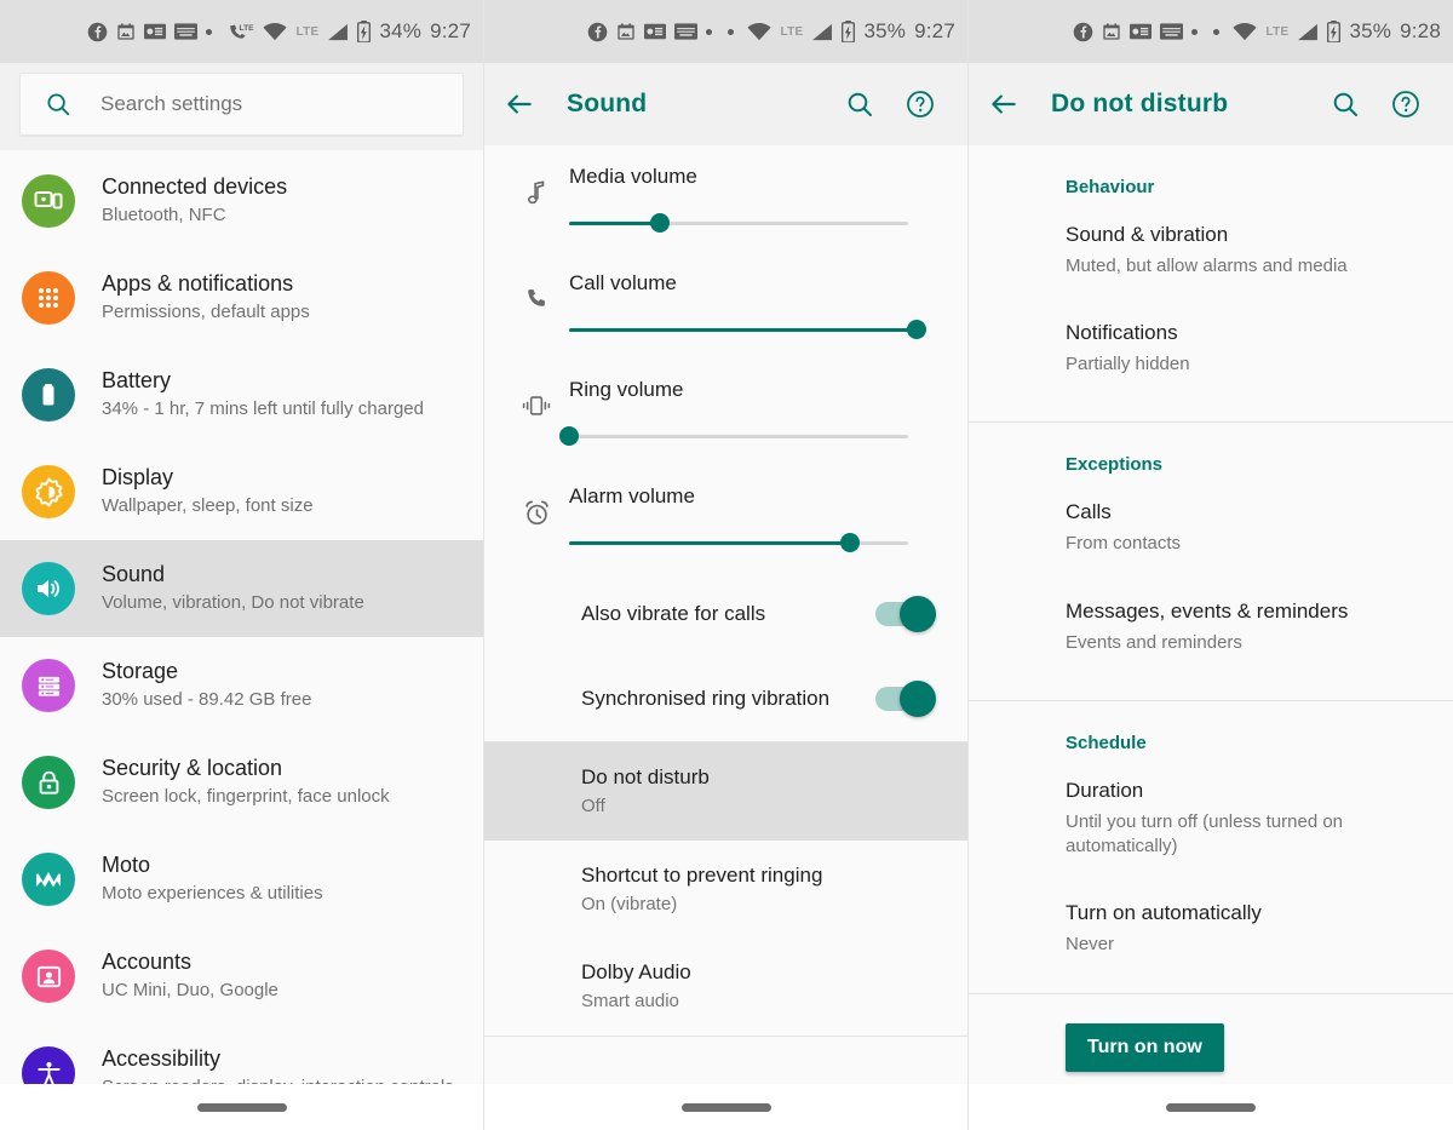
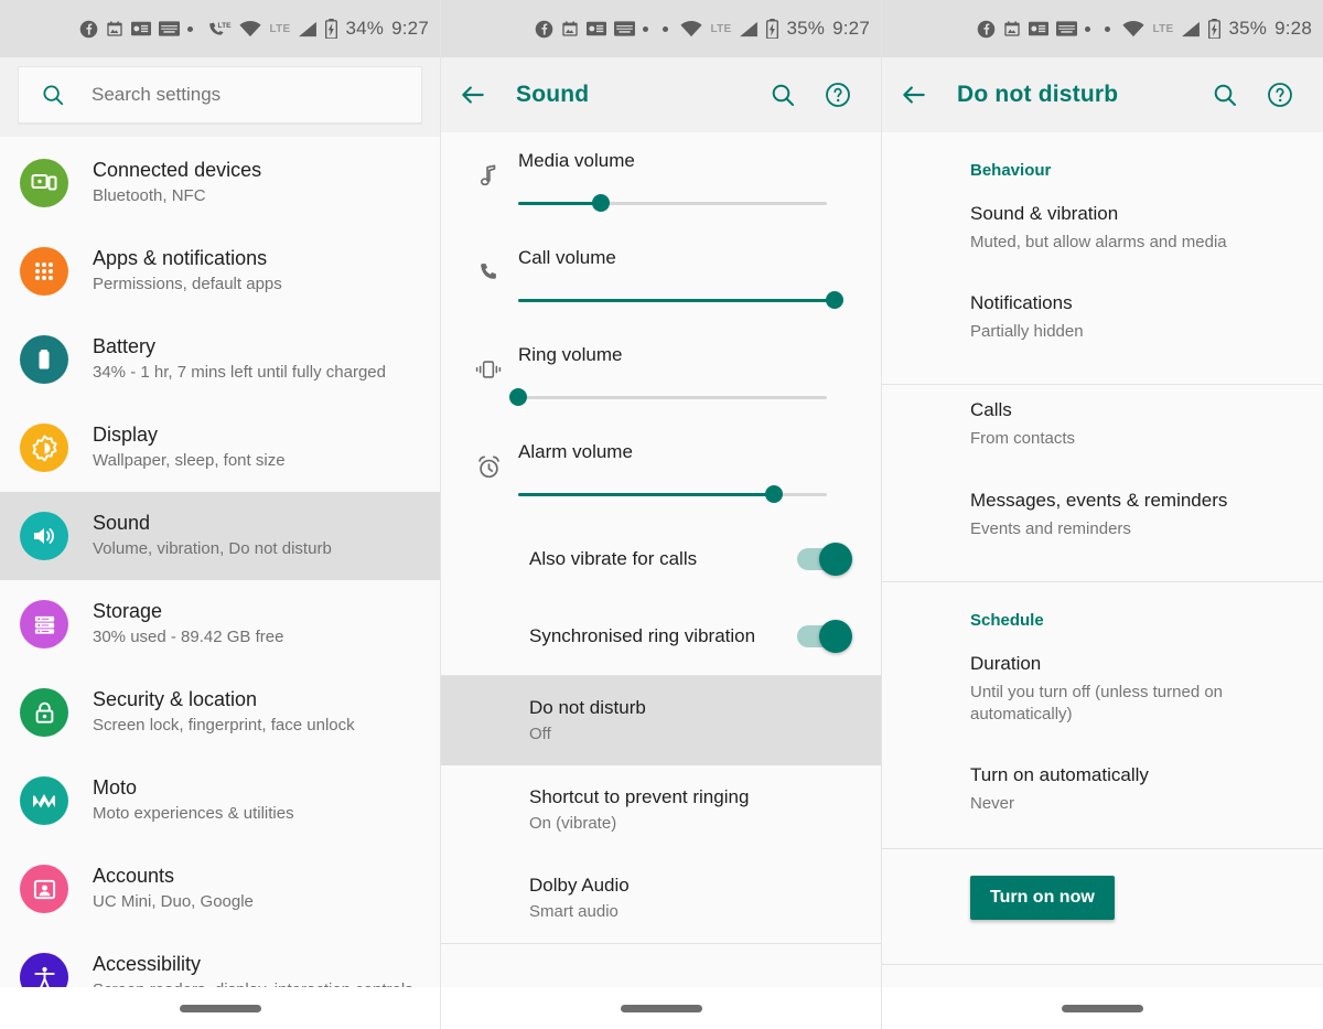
  LTE
  34%
  9:27
  Search settings
  Connected devices
  Bluetooth, NFC
  Apps & notifications
  Permissions, default apps
  Battery
  34% - 1 hr, 7 mins left until fully charged
  Display
  Wallpaper, sleep, font size
  Sound
- Volume, vibration, Do not vibrate
+ Volume, vibration, Do not disturb
  Storage
  30% used - 89.42 GB free
  Security & location
  Screen lock, fingerprint, face unlock
  Moto
  Moto experiences & utilities
  Accounts
  UC Mini, Duo, Google
  Accessibility
  LTE
  35%
  9:27
  Sound
  Media volume
  Call volume
  Ring volume
  Alarm volume
  Also vibrate for calls
  Synchronised ring vibration
  Do not disturb
  Off
  Shortcut to prevent ringing
  On (vibrate)
  Dolby Audio
  Smart audio
  LTE
  35%
  9:28
  Do not disturb
  Behaviour
  Sound & vibration
  Muted, but allow alarms and media
  Notifications
  Partially hidden
- Exceptions
  Calls
  From contacts
  Messages, events & reminders
  Events and reminders
  Schedule
  Duration
  Until you turn off (unless turned on automatically)
  Turn on automatically
  Never
  Turn on now
